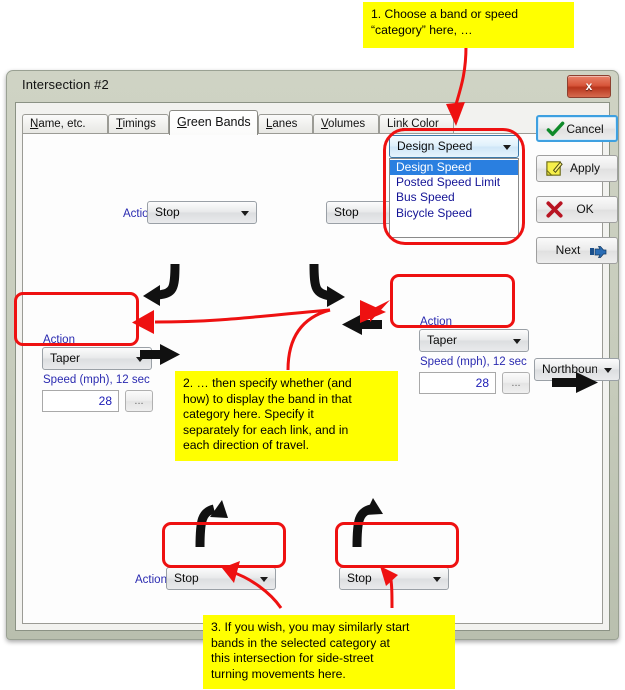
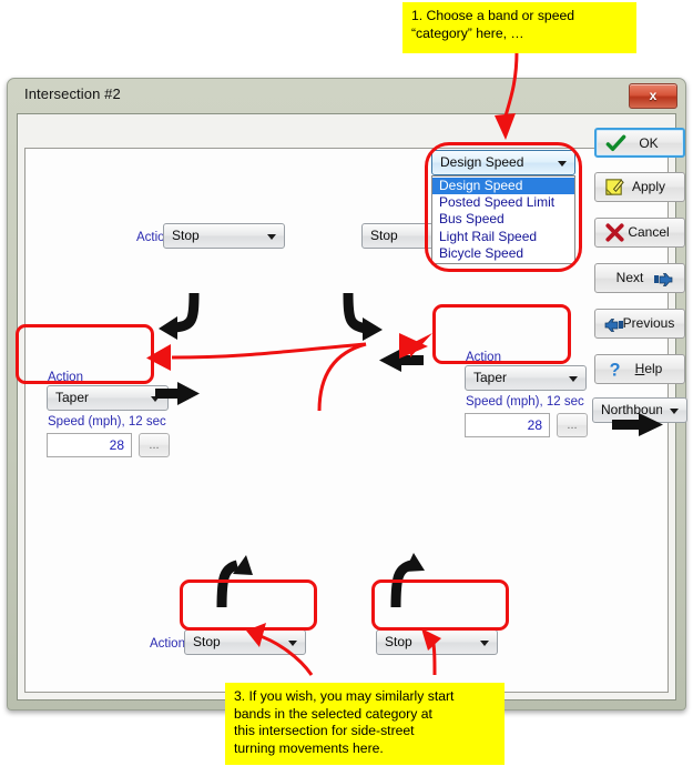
  Intersection #2
  x
- Name, etc.
- Timings
- Green Bands
- Lanes
- Volumes
- Link Color
  Actio
  Stop
  Stop
  Action
  Taper
  Speed (mph), 12 sec
  28
  ...
  Action
  Taper
  Speed (mph), 12 sec
  28
  ...
  Action
  Stop
  Stop
- Cancel
+ OK
  Apply
- OK
+ Cancel
  Next
+ Previous
+ ?
+ Help
  Northboun
  Design Speed
  Design Speed
  Posted Speed Limit
  Bus Speed
+ Light Rail Speed
  Bicycle Speed
  1. Choose a band or speed
  “category” here, …
- 2. … then specify whether (and
- how) to display the band in that
- category here. Specify it
- separately for each link, and in
- each direction of travel.
  3. If you wish, you may similarly start
  bands in the selected category at
  this intersection for side-street
  turning movements here.
